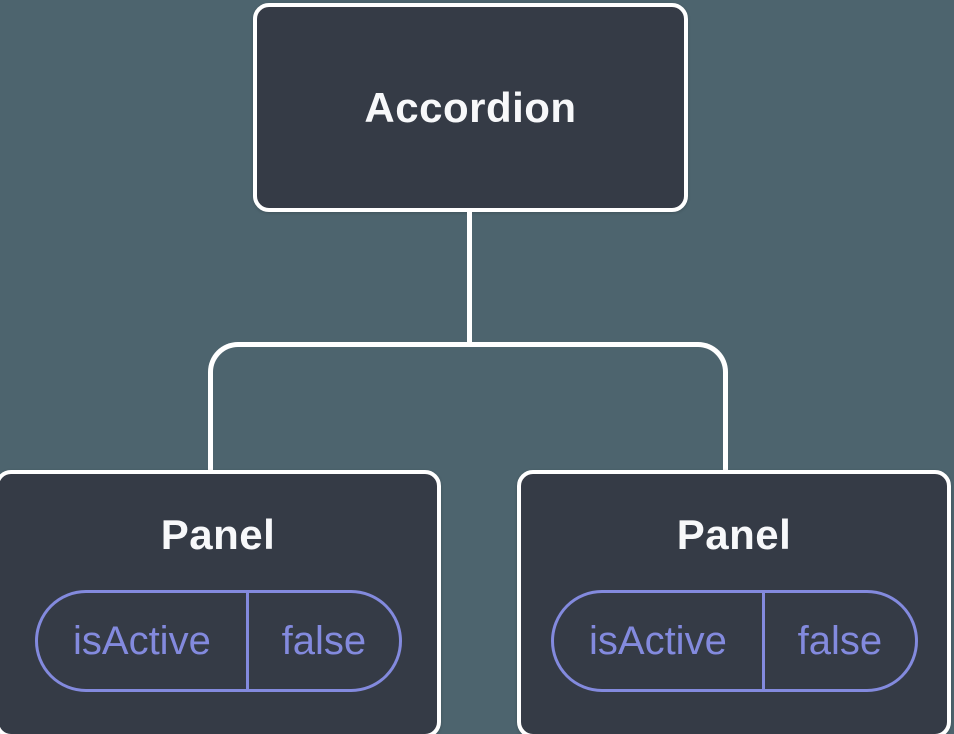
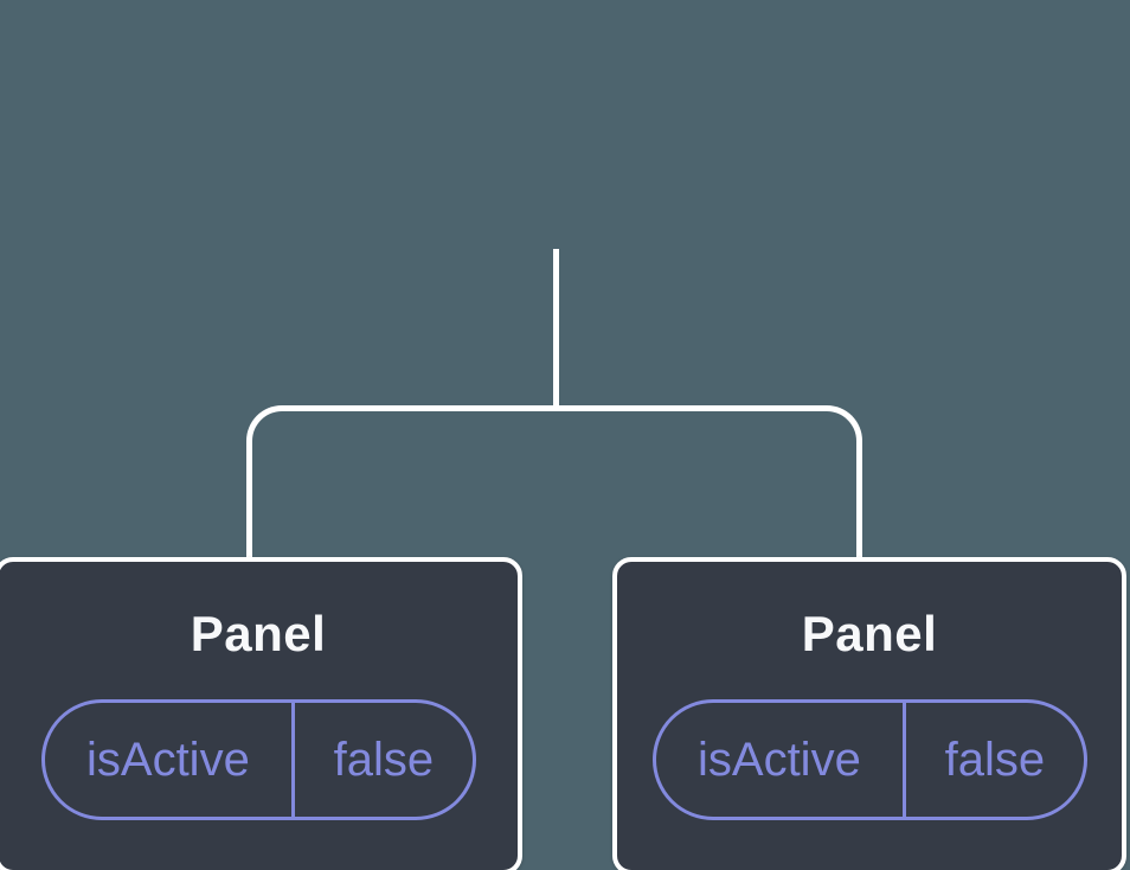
- Accordion
  Panel
  isActive
  false
  Panel
  isActive
  false
